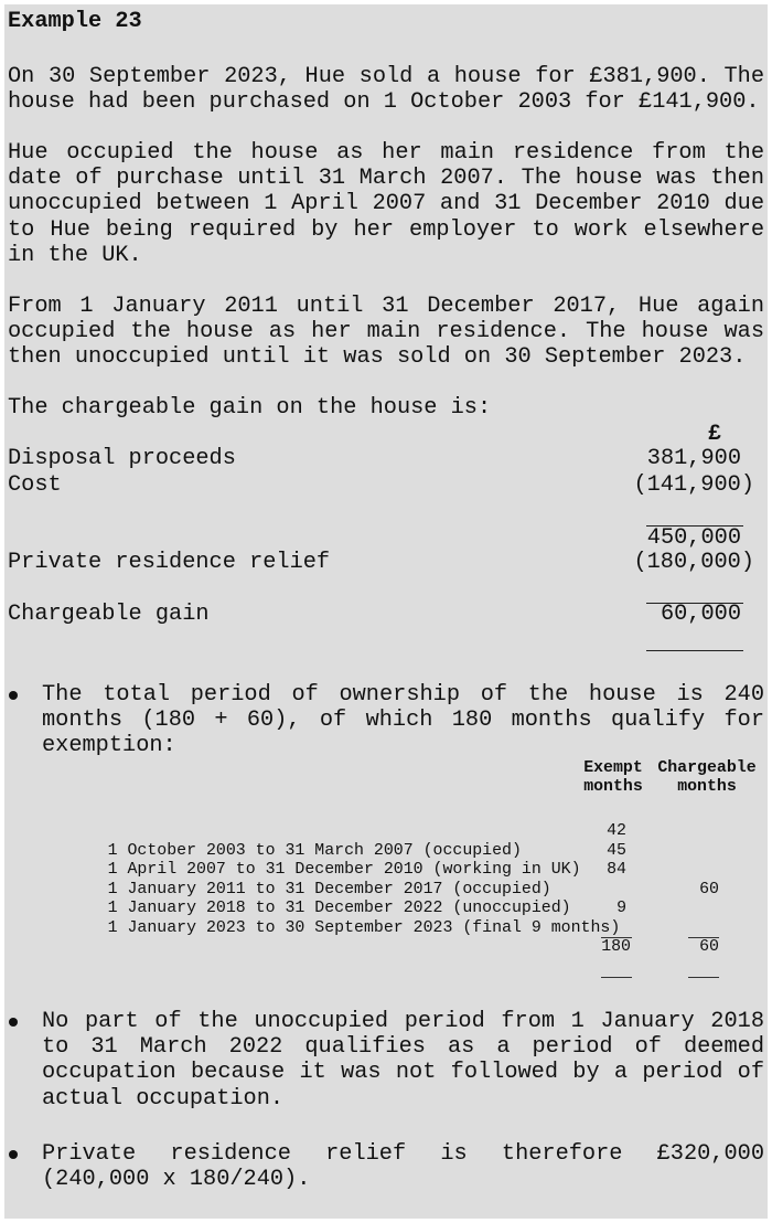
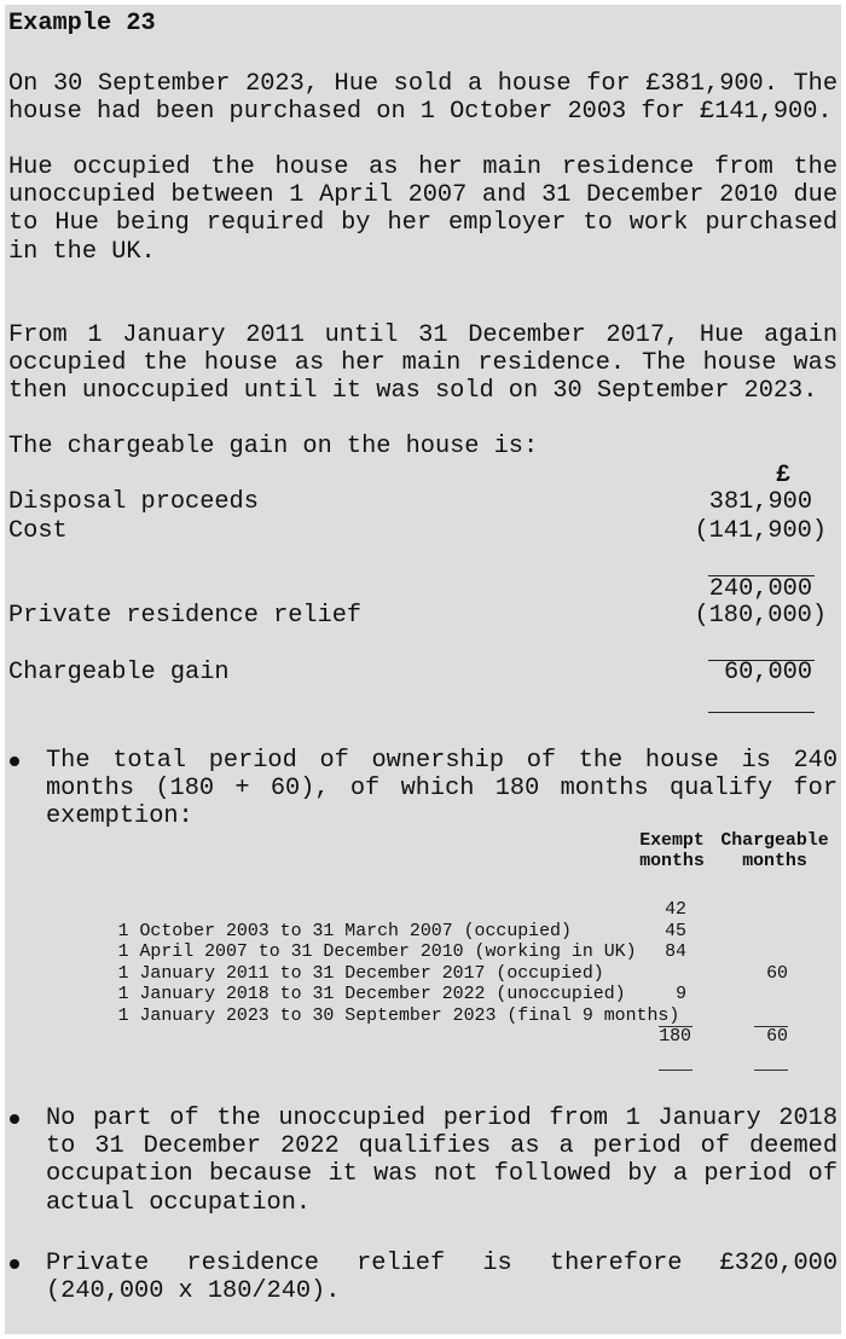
  Example 23
  On 30 September 2023, Hue sold a house for £381,900. The
  house had been purchased on 1 October 2003 for £141,900.
  Hue occupied the house as her main residence from the
- date of purchase until 31 March 2007. The house was then
  unoccupied between 1 April 2007 and 31 December 2010 due
- to Hue being required by her employer to work elsewhere
+ to Hue being required by her employer to work purchased
  in the UK.
  From 1 January 2011 until 31 December 2017, Hue again
  occupied the house as her main residence. The house was
  then unoccupied until it was sold on 30 September 2023.
  The chargeable gain on the house is:
  £
  Disposal proceeds
  381,900
  Cost
  (141,900)
- 450,000
+ 240,000
  Private residence relief
  (180,000)
  Chargeable gain
  60,000
  The total period of ownership of the house is 240
  months (180 + 60), of which 180 months qualify for
  exemption:
  Exempt
  months
  Chargeable
  months
  1 October 2003 to 31 March 2007 (occupied)
  42
  1 April 2007 to 31 December 2010 (working in UK)
  45
  1 January 2011 to 31 December 2017 (occupied)
  84
  1 January 2018 to 31 December 2022 (unoccupied)
  60
  1 January 2023 to 30 September 2023 (final 9 months)
  9
  180
  60
  No part of the unoccupied period from 1 January 2018
- to 31 March 2022 qualifies as a period of deemed
+ to 31 December 2022 qualifies as a period of deemed
  occupation because it was not followed by a period of
  actual occupation.
  Private residence relief is therefore £320,000
  (240,000 x 180/240).
